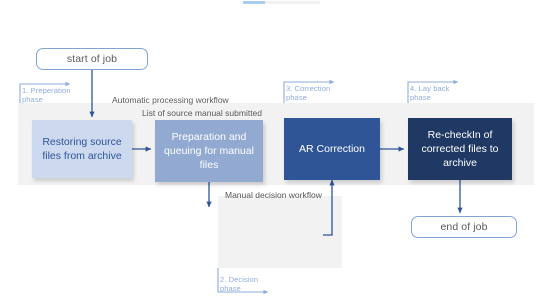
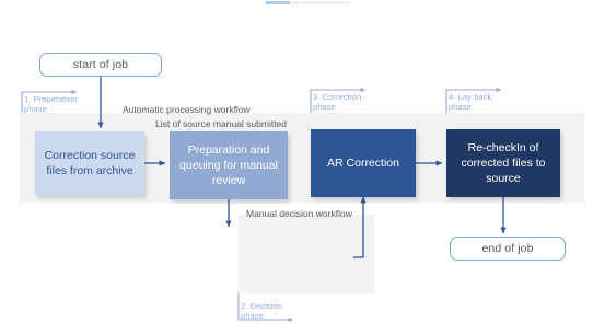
  start of job
  end of job
- Restoring source files from archive
+ Correction source files from archive
- Preparation and queuing for manual files
+ Preparation and queuing for manual review
  AR Correction
- Re-checkIn of corrected files to archive
+ Re-checkIn of corrected files to source
  1. Preperation
  phase
  2. Decision
  phase
  3. Correction
  phase
  4. Lay back
  phase
  Automatic processing workflow
  List of source manual submitted
  Manual decision workflow
